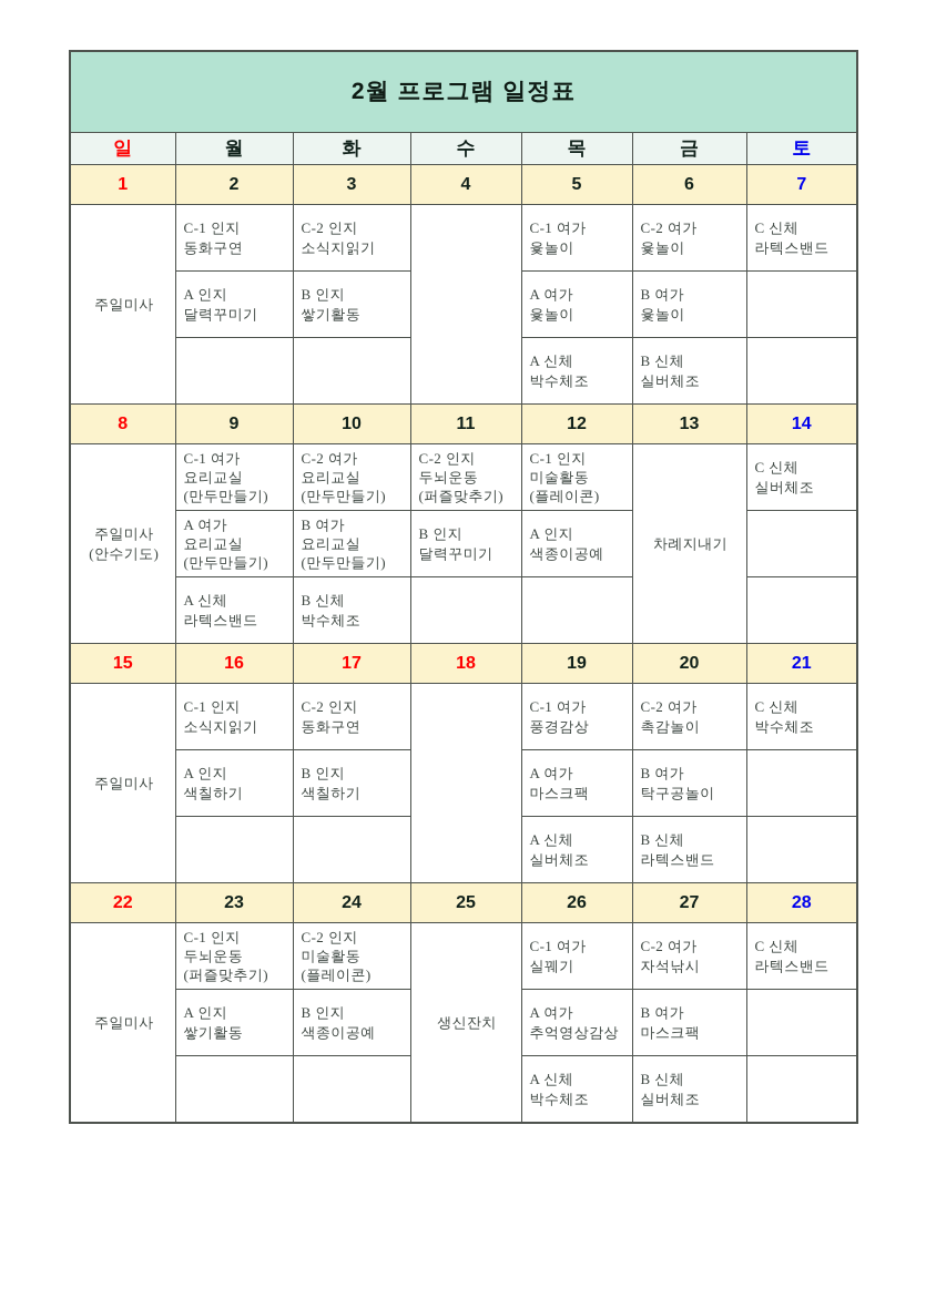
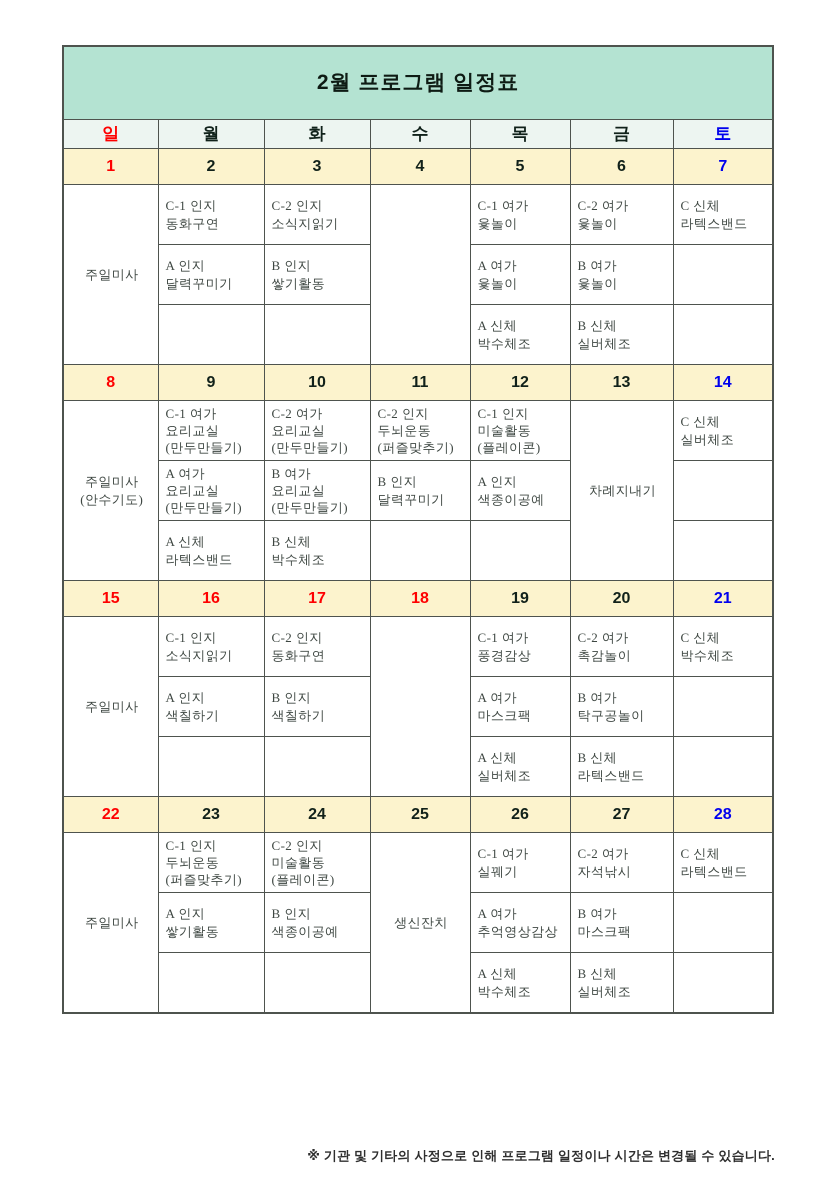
  2월 프로그램 일정표
  일	월	화	수	목	금	토
  1	2	3	4	5	6	7
  주일미사	C-1 인지동화구연	C-2 인지소식지읽기		C-1 여가윷놀이	C-2 여가윷놀이	C 신체라텍스밴드
  A 인지달력꾸미기	B 인지쌓기활동	A 여가윷놀이	B 여가윷놀이
  		A 신체박수체조	B 신체실버체조
  8	9	10	11	12	13	14
  주일미사(안수기도)	C-1 여가요리교실(만두만들기)	C-2 여가요리교실(만두만들기)	C-2 인지두뇌운동(퍼즐맞추기)	C-1 인지미술활동(플레이콘)	차례지내기	C 신체실버체조
  A 여가요리교실(만두만들기)	B 여가요리교실(만두만들기)	B 인지달력꾸미기	A 인지색종이공예
  A 신체라텍스밴드	B 신체박수체조
  15	16	17	18	19	20	21
  주일미사	C-1 인지소식지읽기	C-2 인지동화구연		C-1 여가풍경감상	C-2 여가촉감놀이	C 신체박수체조
  A 인지색칠하기	B 인지색칠하기	A 여가마스크팩	B 여가탁구공놀이
  		A 신체실버체조	B 신체라텍스밴드
  22	23	24	25	26	27	28
  주일미사	C-1 인지두뇌운동(퍼즐맞추기)	C-2 인지미술활동(플레이콘)	생신잔치	C-1 여가실꿰기	C-2 여가자석낚시	C 신체라텍스밴드
  A 인지쌓기활동	B 인지색종이공예	A 여가추억영상감상	B 여가마스크팩
  		A 신체박수체조	B 신체실버체조
+ ※ 기관 및 기타의 사정으로 인해 프로그램 일정이나 시간은 변경될 수 있습니다.
